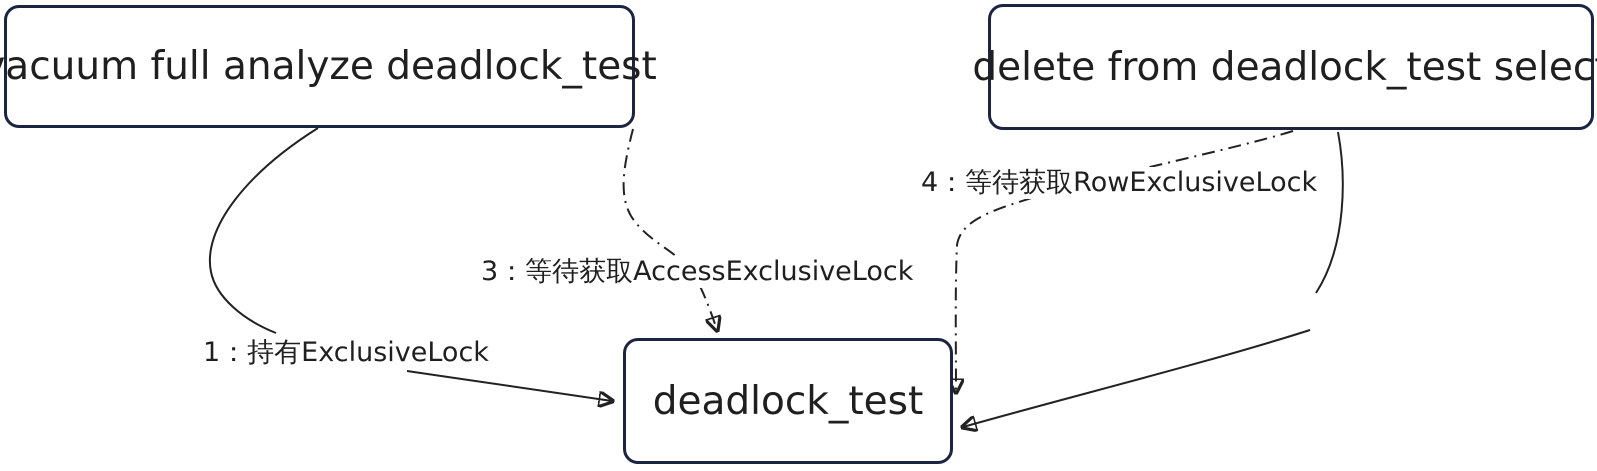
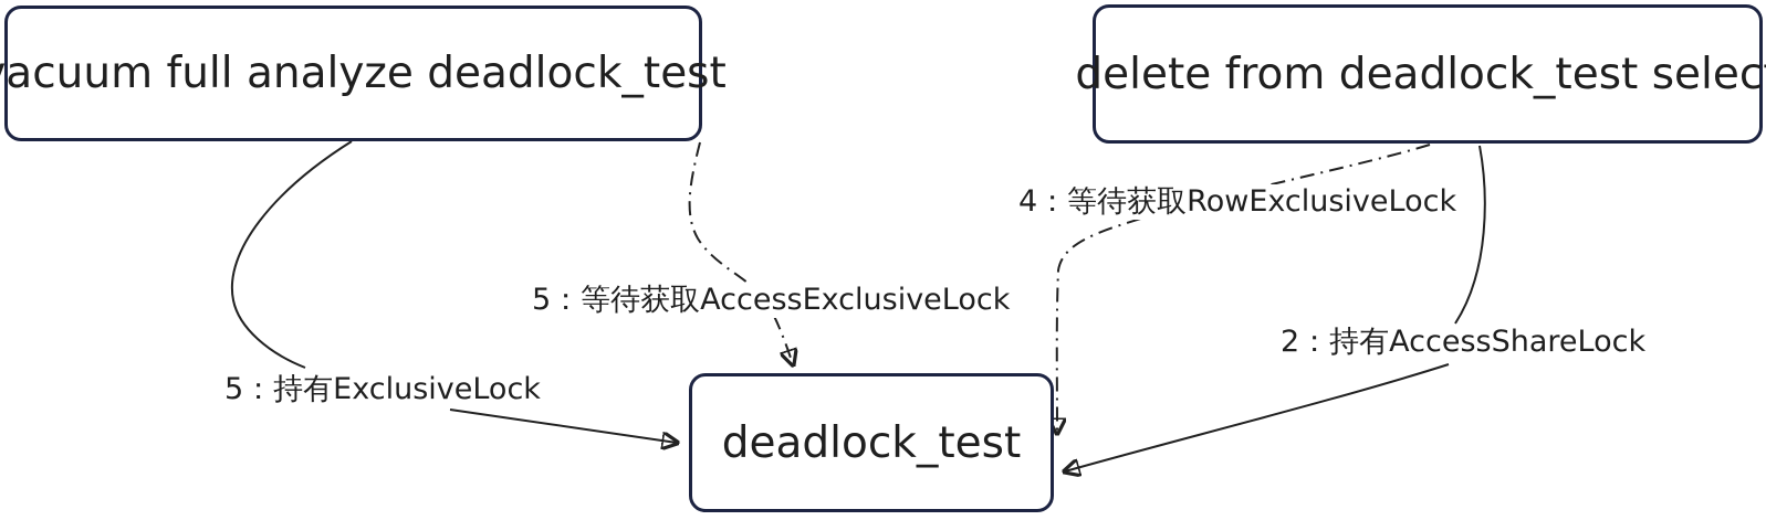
  acuum full analyze deadlock_test
  delete from deadlock_test selec
  deadlock_test
- 1：持有ExclusiveLock
+ 5：持有ExclusiveLock
+ 2：持有AccessShareLock
- 3：等待获取AccessExclusiveLock
+ 5：等待获取AccessExclusiveLock
  4：等待获取RowExclusiveLock
